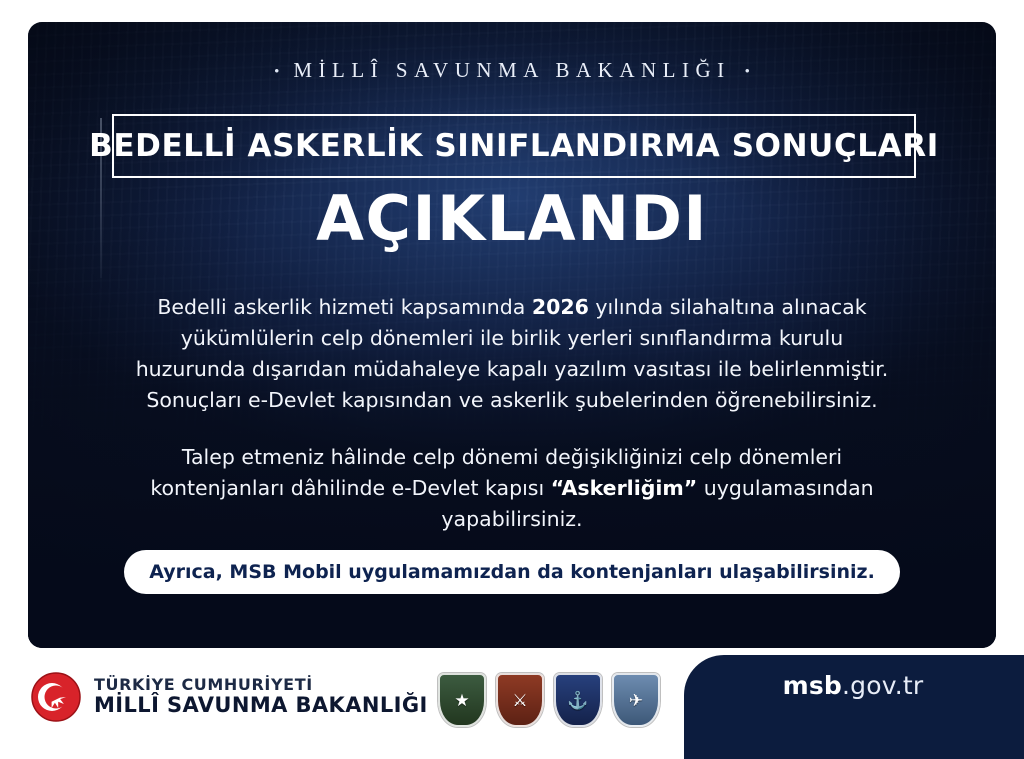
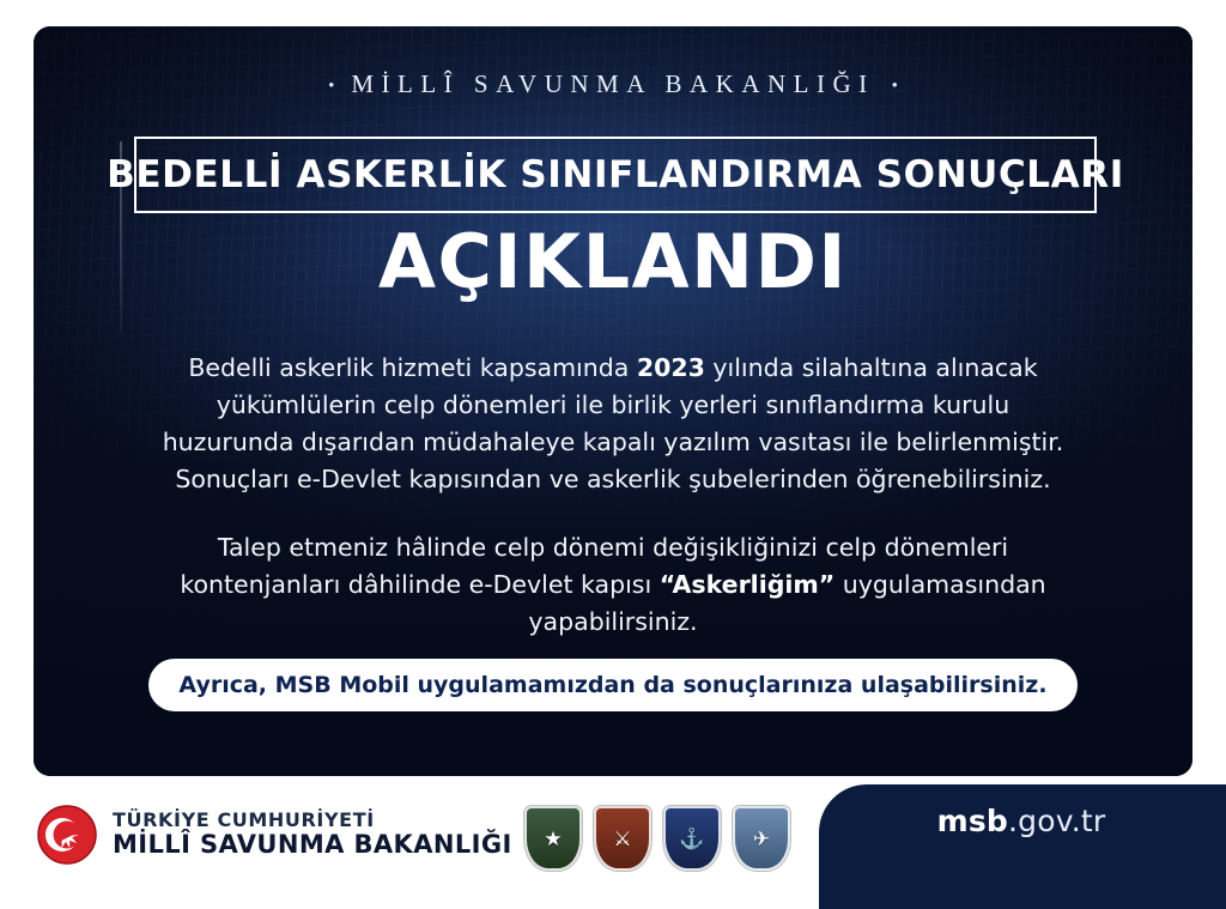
  • MİLLÎ SAVUNMA BAKANLIĞI •
  BEDELLİ ASKERLİK SINIFLANDIRMA SONUÇLARI
  AÇIKLANDI
- Bedelli askerlik hizmeti kapsamında 2026 yılında silahaltına alınacak yükümlülerin celp dönemleri ile birlik yerleri sınıflandırma kurulu huzurunda dışarıdan müdahaleye kapalı yazılım vasıtası ile belirlenmiştir. Sonuçları e-Devlet kapısından ve askerlik şubelerinden öğrenebilirsiniz.
+ Bedelli askerlik hizmeti kapsamında 2023 yılında silahaltına alınacak yükümlülerin celp dönemleri ile birlik yerleri sınıflandırma kurulu huzurunda dışarıdan müdahaleye kapalı yazılım vasıtası ile belirlenmiştir. Sonuçları e-Devlet kapısından ve askerlik şubelerinden öğrenebilirsiniz.
  Talep etmeniz hâlinde celp dönemi değişikliğinizi celp dönemleri kontenjanları dâhilinde e-Devlet kapısı “Askerliğim” uygulamasından yapabilirsiniz.
- Ayrıca, MSB Mobil uygulamamızdan da kontenjanları ulaşabilirsiniz.
+ Ayrıca, MSB Mobil uygulamamızdan da sonuçlarınıza ulaşabilirsiniz.
  TÜRKİYE CUMHURİYETİ
  MİLLÎ SAVUNMA BAKANLIĞI
  ★
  ⚔
  ⚓
  ✈
  msb.gov.tr
